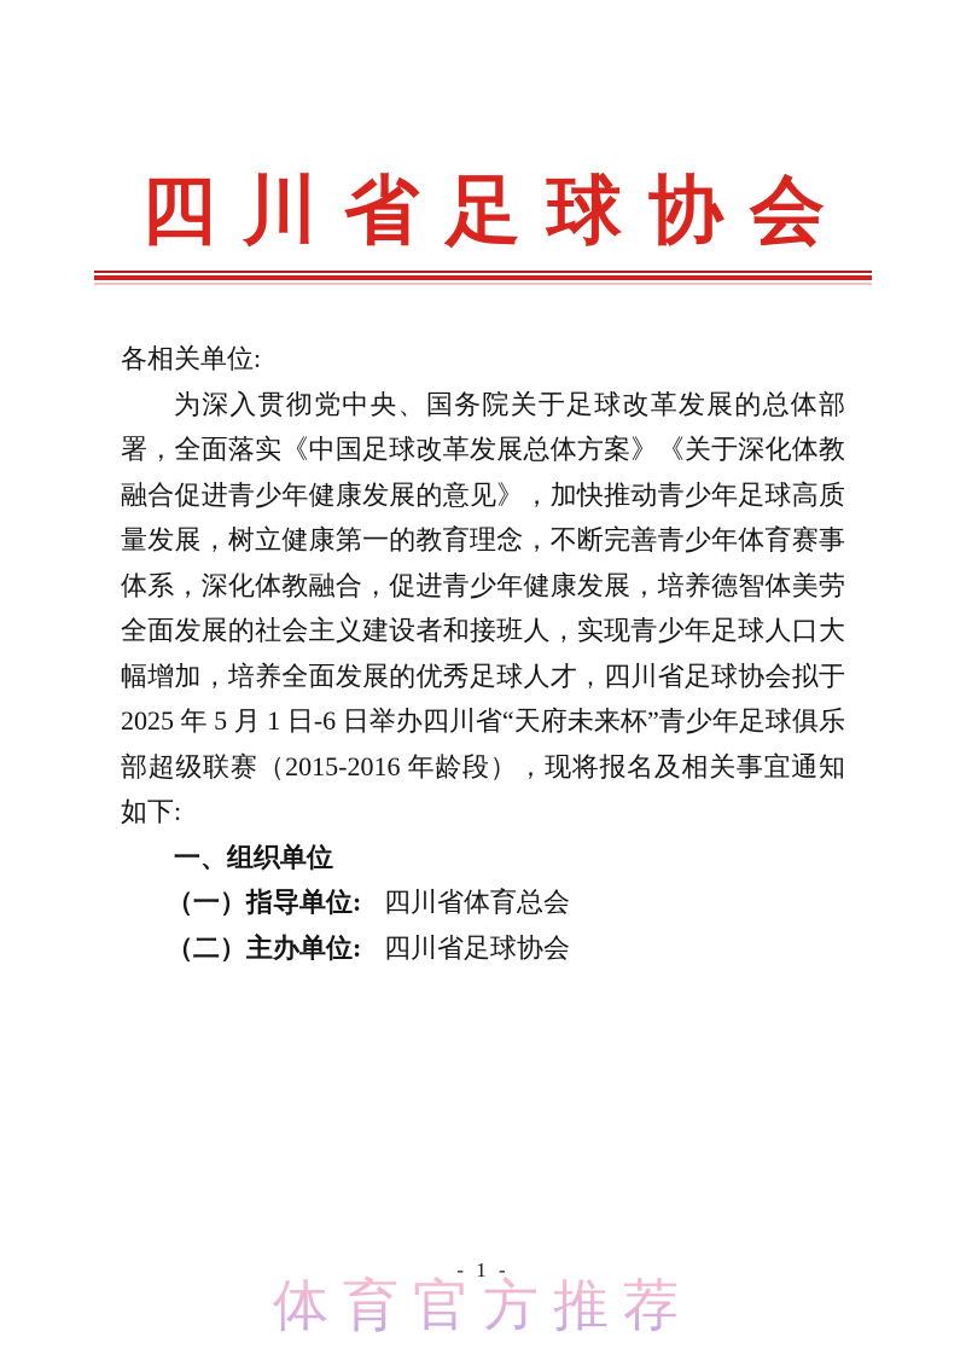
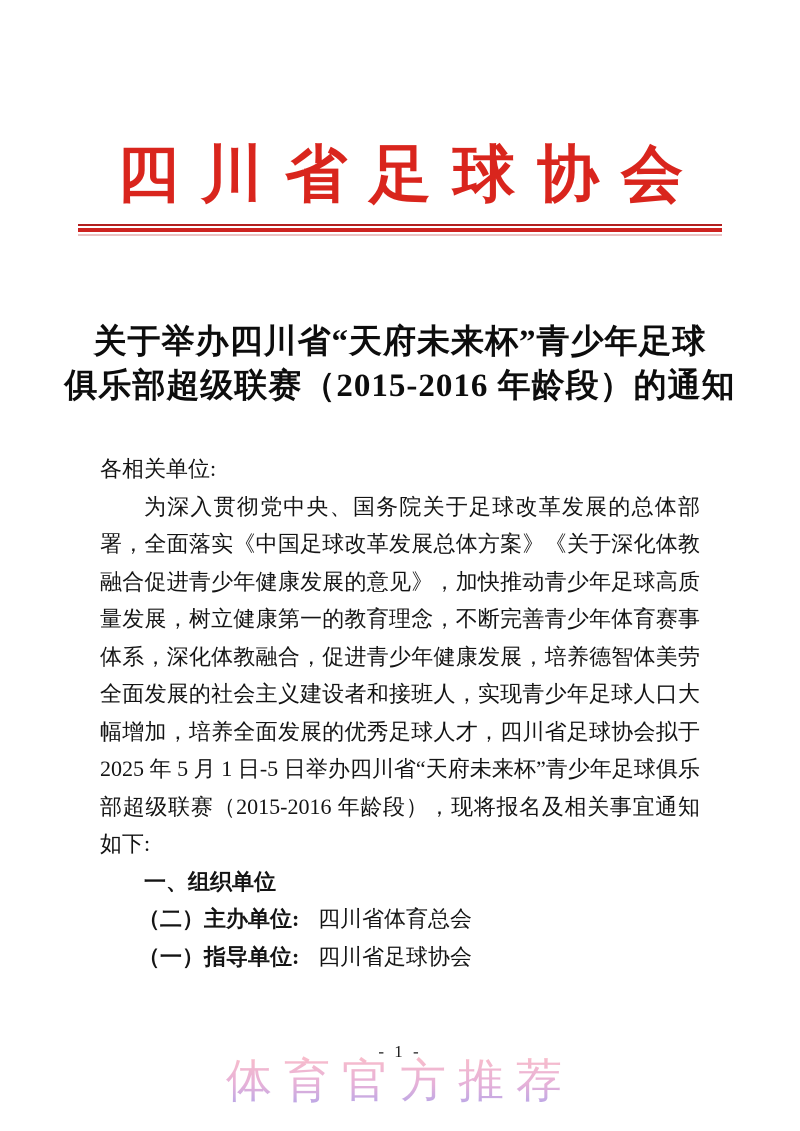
  四川省足球协会
+ 关于举办四川省“天府未来杯”青少年足球
+ 俱乐部超级联赛（2015-2016 年龄段）的通知
  各相关单位:
- 为深入贯彻党中央、国务院关于足球改革发展的总体部署，全面落实《中国足球改革发展总体方案》《关于深化体教融合促进青少年健康发展的意见》，加快推动青少年足球高质量发展，树立健康第一的教育理念，不断完善青少年体育赛事体系，深化体教融合，促进青少年健康发展，培养德智体美劳全面发展的社会主义建设者和接班人，实现青少年足球人口大幅增加，培养全面发展的优秀足球人才，四川省足球协会拟于 2025 年 5 月 1 日-6 日举办四川省“天府未来杯”青少年足球俱乐部超级联赛（2015-2016 年龄段），现将报名及相关事宜通知如下:
+ 为深入贯彻党中央、国务院关于足球改革发展的总体部署，全面落实《中国足球改革发展总体方案》《关于深化体教融合促进青少年健康发展的意见》，加快推动青少年足球高质量发展，树立健康第一的教育理念，不断完善青少年体育赛事体系，深化体教融合，促进青少年健康发展，培养德智体美劳全面发展的社会主义建设者和接班人，实现青少年足球人口大幅增加，培养全面发展的优秀足球人才，四川省足球协会拟于 2025 年 5 月 1 日-5 日举办四川省“天府未来杯”青少年足球俱乐部超级联赛（2015-2016 年龄段），现将报名及相关事宜通知如下:
  一、组织单位
- （一）指导单位:
+ （二）主办单位:
  四川省体育总会
- （二）主办单位:
+ （一）指导单位:
  四川省足球协会
  体育官方推荐
  - 1 -
